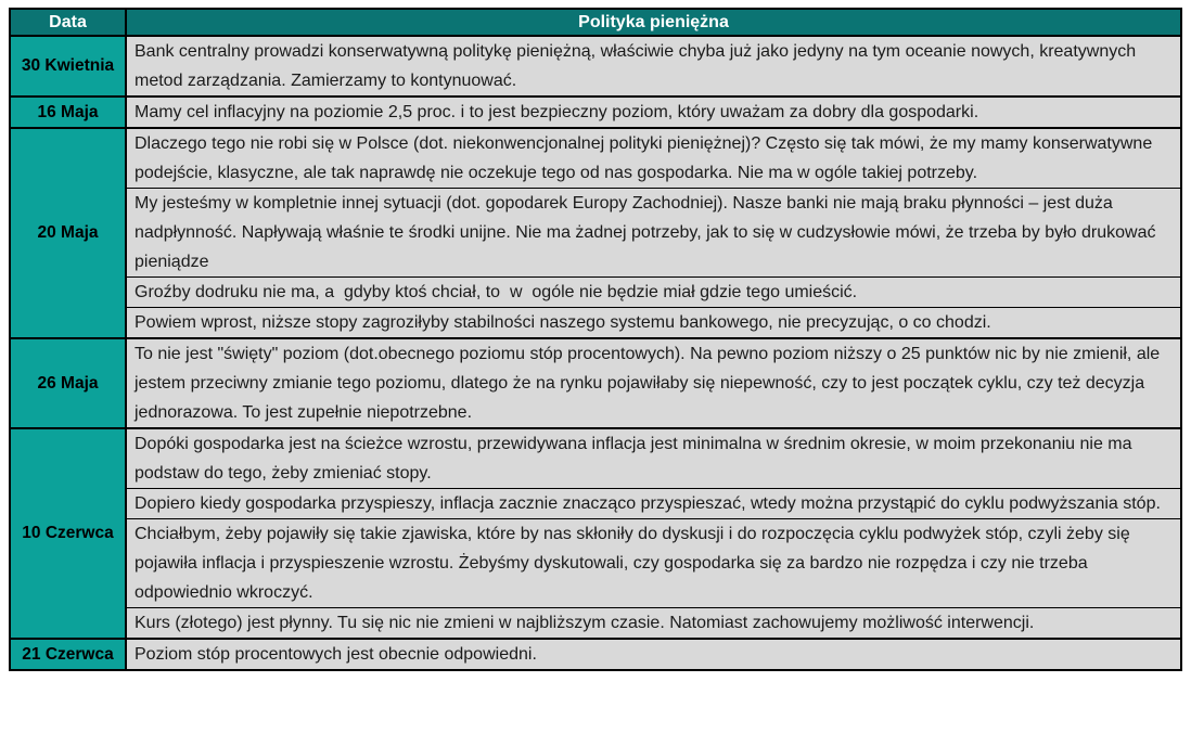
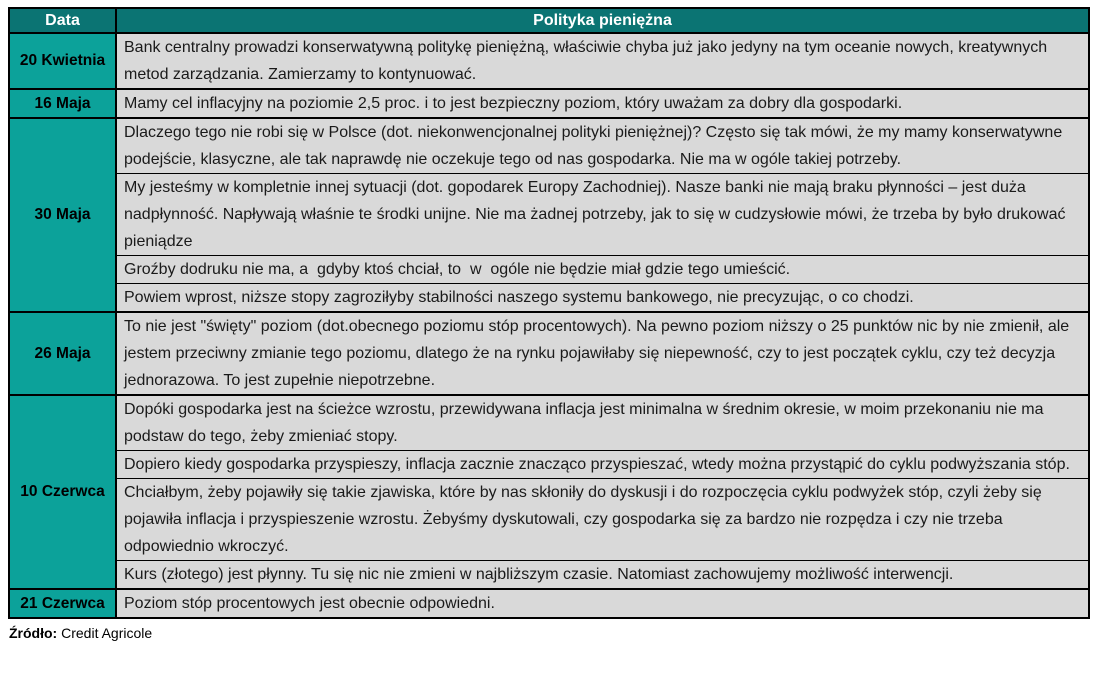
  Data	Polityka pieniężna
- 30 Kwietnia	Bank centralny prowadzi konserwatywną politykę pieniężną, właściwie chyba już jako jedyny na tym oceanie nowych, kreatywnych metod zarządzania. Zamierzamy to kontynuować.
+ 20 Kwietnia	Bank centralny prowadzi konserwatywną politykę pieniężną, właściwie chyba już jako jedyny na tym oceanie nowych, kreatywnych metod zarządzania. Zamierzamy to kontynuować.
  16 Maja	Mamy cel inflacyjny na poziomie 2,5 proc. i to jest bezpieczny poziom, który uważam za dobry dla gospodarki.
- 20 Maja	Dlaczego tego nie robi się w Polsce (dot. niekonwencjonalnej polityki pieniężnej)? Często się tak mówi, że my mamy konserwatywne podejście, klasyczne, ale tak naprawdę nie oczekuje tego od nas gospodarka. Nie ma w ogóle takiej potrzeby.
+ 30 Maja	Dlaczego tego nie robi się w Polsce (dot. niekonwencjonalnej polityki pieniężnej)? Często się tak mówi, że my mamy konserwatywne podejście, klasyczne, ale tak naprawdę nie oczekuje tego od nas gospodarka. Nie ma w ogóle takiej potrzeby.
  My jesteśmy w kompletnie innej sytuacji (dot. gopodarek Europy Zachodniej). Nasze banki nie mają braku płynności – jest duża nadpłynność. Napływają właśnie te środki unijne. Nie ma żadnej potrzeby, jak to się w cudzysłowie mówi, że trzeba by było drukować pieniądze
  Groźby dodruku nie ma, a gdyby ktoś chciał, to w ogóle nie będzie miał gdzie tego umieścić.
  Powiem wprost, niższe stopy zagroziłyby stabilności naszego systemu bankowego, nie precyzując, o co chodzi.
  26 Maja	To nie jest "święty" poziom (dot.obecnego poziomu stóp procentowych). Na pewno poziom niższy o 25 punktów nic by nie zmienił, ale jestem przeciwny zmianie tego poziomu, dlatego że na rynku pojawiłaby się niepewność, czy to jest początek cyklu, czy też decyzja jednorazowa. To jest zupełnie niepotrzebne.
  10 Czerwca	Dopóki gospodarka jest na ścieżce wzrostu, przewidywana inflacja jest minimalna w średnim okresie, w moim przekonaniu nie ma podstaw do tego, żeby zmieniać stopy.
  Dopiero kiedy gospodarka przyspieszy, inflacja zacznie znacząco przyspieszać, wtedy można przystąpić do cyklu podwyższania stóp.
  Chciałbym, żeby pojawiły się takie zjawiska, które by nas skłoniły do dyskusji i do rozpoczęcia cyklu podwyżek stóp, czyli żeby się pojawiła inflacja i przyspieszenie wzrostu. Żebyśmy dyskutowali, czy gospodarka się za bardzo nie rozpędza i czy nie trzeba odpowiednio wkroczyć.
  Kurs (złotego) jest płynny. Tu się nic nie zmieni w najbliższym czasie. Natomiast zachowujemy możliwość interwencji.
  21 Czerwca	Poziom stóp procentowych jest obecnie odpowiedni.
+ Źródło: Credit Agricole
